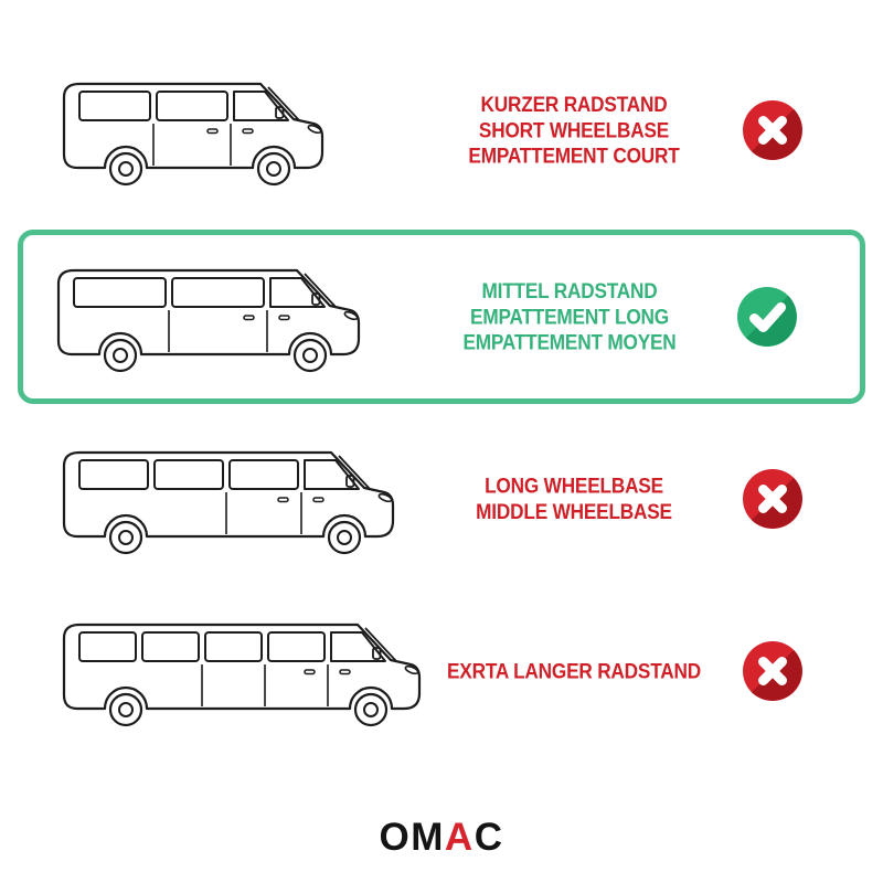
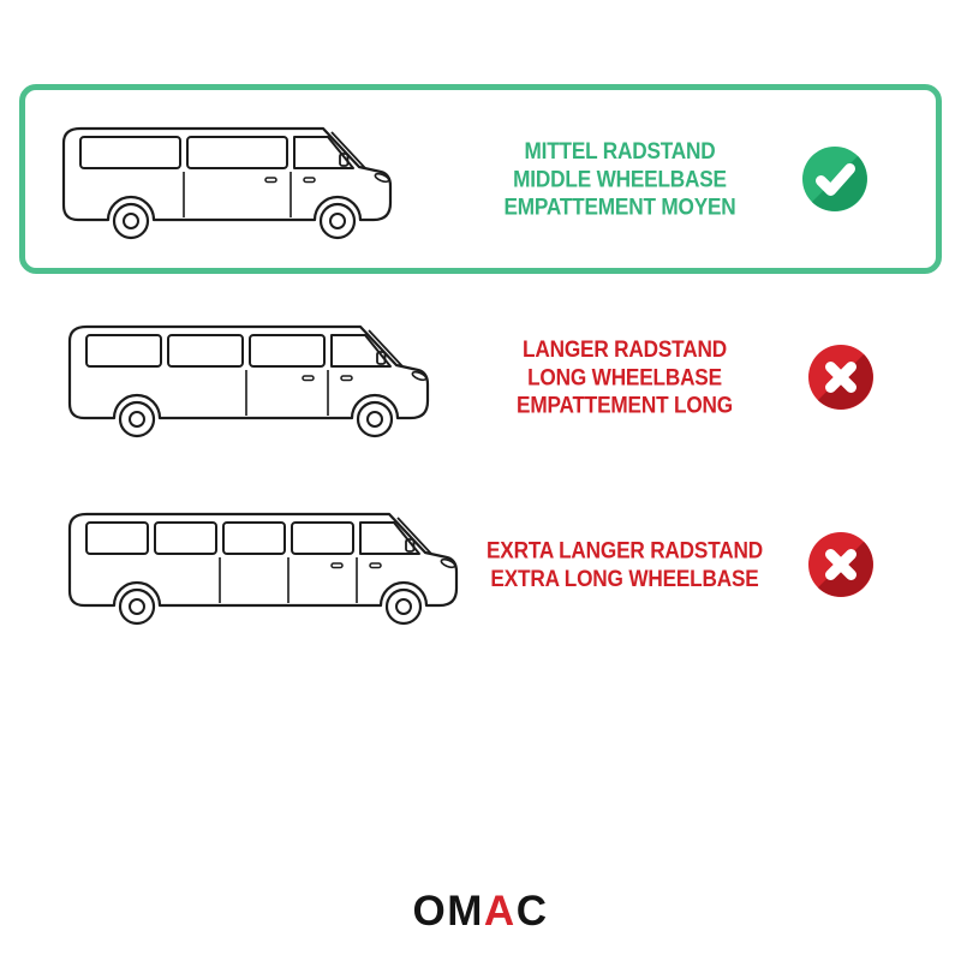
- KURZER RADSTAND
- SHORT WHEELBASE
- EMPATTEMENT COURT
  MITTEL RADSTAND
- EMPATTEMENT LONG
+ MIDDLE WHEELBASE
  EMPATTEMENT MOYEN
+ LANGER RADSTAND
  LONG WHEELBASE
- MIDDLE WHEELBASE
+ EMPATTEMENT LONG
  EXRTA LANGER RADSTAND
+ EXTRA LONG WHEELBASE
  OMAC
